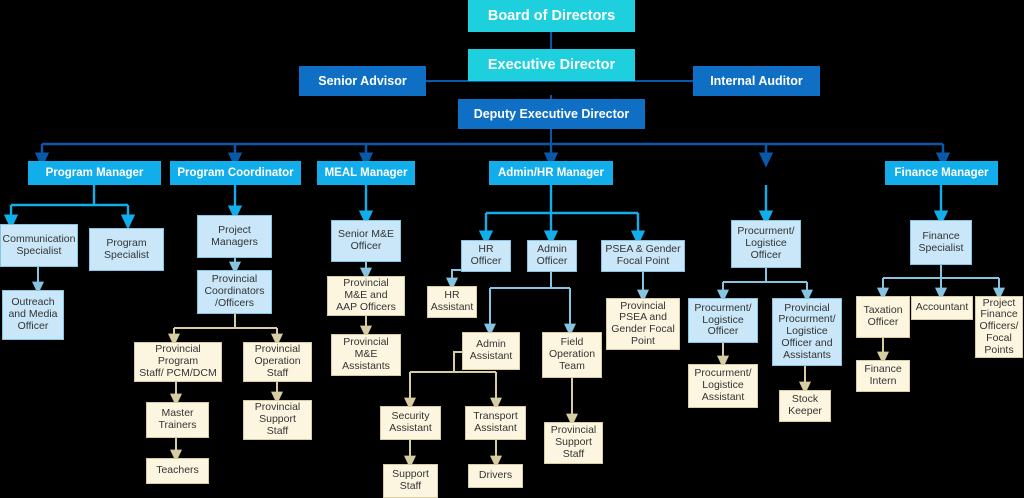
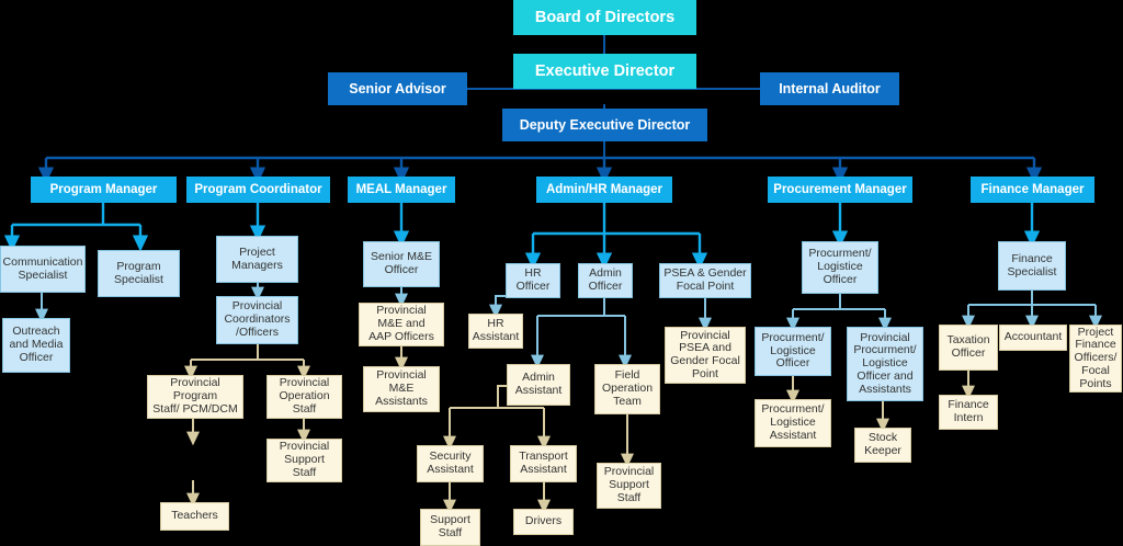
  Board of Directors
  Executive Director
  Senior Advisor
  Internal Auditor
  Deputy Executive Director
  Program Manager
  Program Coordinator
  MEAL Manager
  Admin/HR Manager
+ Procurement Manager
  Finance Manager
  Communication
  Specialist
  Program
  Specialist
  Outreach
  and Media
  Officer
  Project
  Managers
  Provincial
  Coordinators
  /Officers
  Provincial
  Program
  Staff/ PCM/DCM
  Provincial
  Operation
  Staff
- Master
- Trainers
  Provincial
  Support
  Staff
  Teachers
  Senior M&E
  Officer
  Provincial
  M&E and
  AAP Officers
  Provincial
  M&E
  Assistants
  HR
  Officer
  Admin
  Officer
  PSEA & Gender
  Focal Point
  HR
  Assistant
  Admin
  Assistant
  Field
  Operation
  Team
  Provincial
  PSEA and
  Gender Focal
  Point
  Security
  Assistant
  Transport
  Assistant
  Provincial
  Support
  Staff
  Support
  Staff
  Drivers
  Procurment/
  Logistice
  Officer
  Procurment/
  Logistice
  Officer
  Provincial
  Procurment/
  Logistice
  Officer and
  Assistants
  Procurment/
  Logistice
  Assistant
  Stock
  Keeper
  Finance
  Specialist
  Taxation
  Officer
  Accountant
  Project
  Finance
  Officers/
  Focal
  Points
  Finance
  Intern
